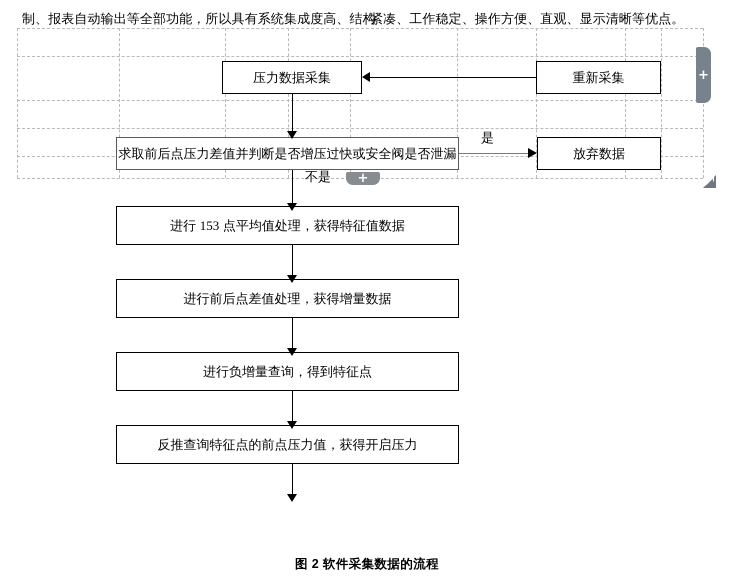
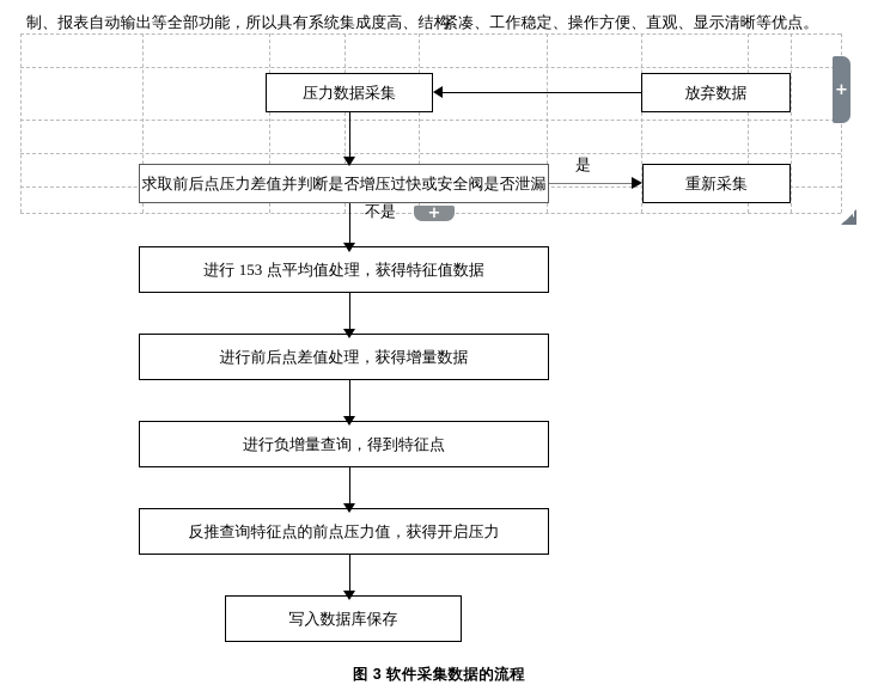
  制、报表自动输出等全部功能，所以具有系统集成度高、结构
  紧凑、工作稳定、操作方便、直观、显示清晰等优点。
  +
  +
  压力数据采集
- 重新采集
+ 放弃数据
  求取前后点压力差值并判断是否增压过快或安全阀是否泄漏
  是
- 放弃数据
+ 重新采集
  不是
  进行 153 点平均值处理，获得特征值数据
  进行前后点差值处理，获得增量数据
  进行负增量查询，得到特征点
  反推查询特征点的前点压力值，获得开启压力
+ 写入数据库保存
- 图 2 软件采集数据的流程
+ 图 3 软件采集数据的流程
